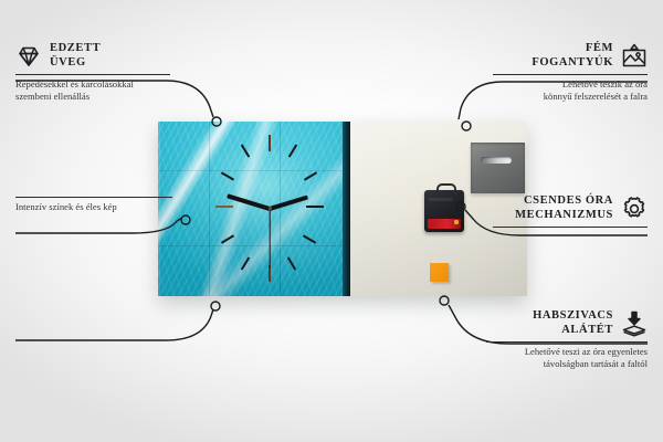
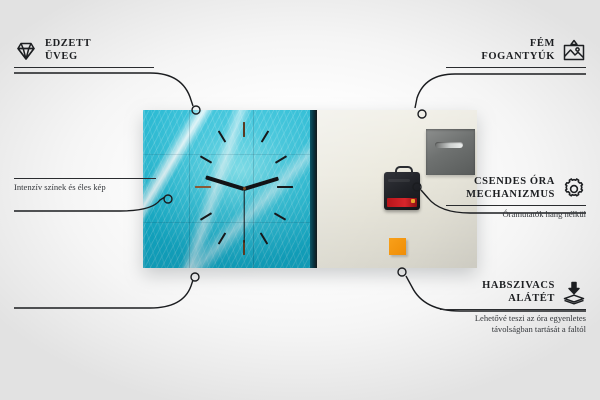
  EDZETT
  ÜVEG
- Repedésekkel és karcolásokkal
- szembeni ellenállás
  Intenzív színek és éles kép
  FÉM
  FOGANTYÚK
- Lehetővé teszik az óra
- könnyű felszerelését a falra
  CSENDES ÓRA
  MECHANIZMUS
+ Óramutatók hang nélkül
  HABSZIVACS
  ALÁTÉT
  Lehetővé teszi az óra egyenletes
  távolságban tartását a faltól
